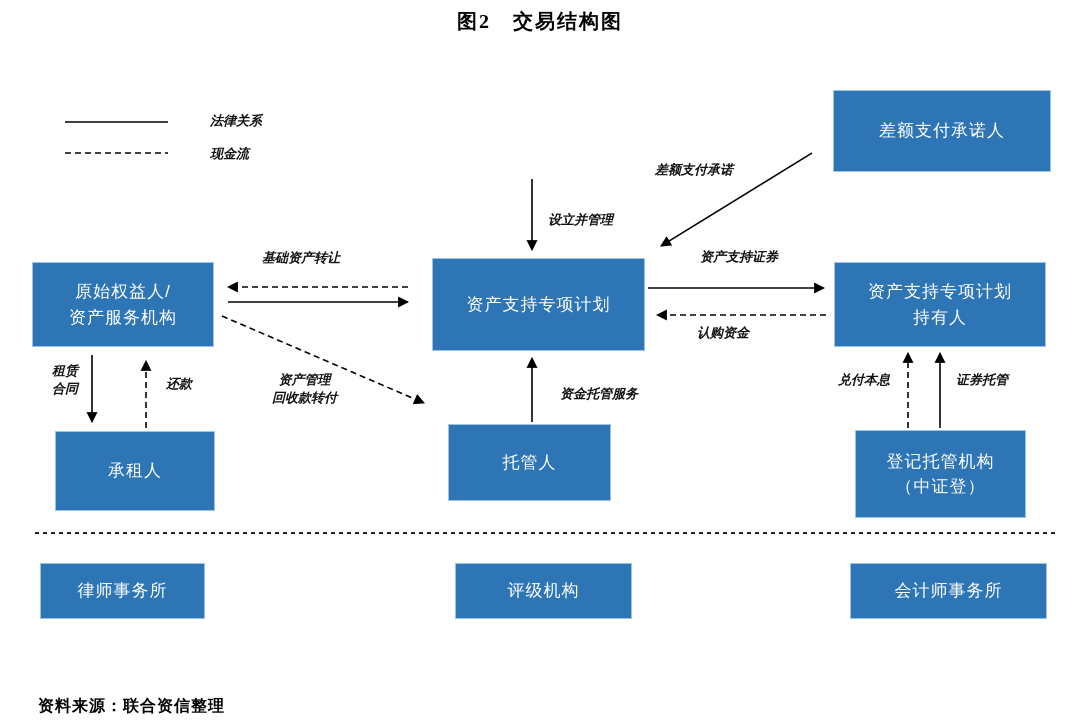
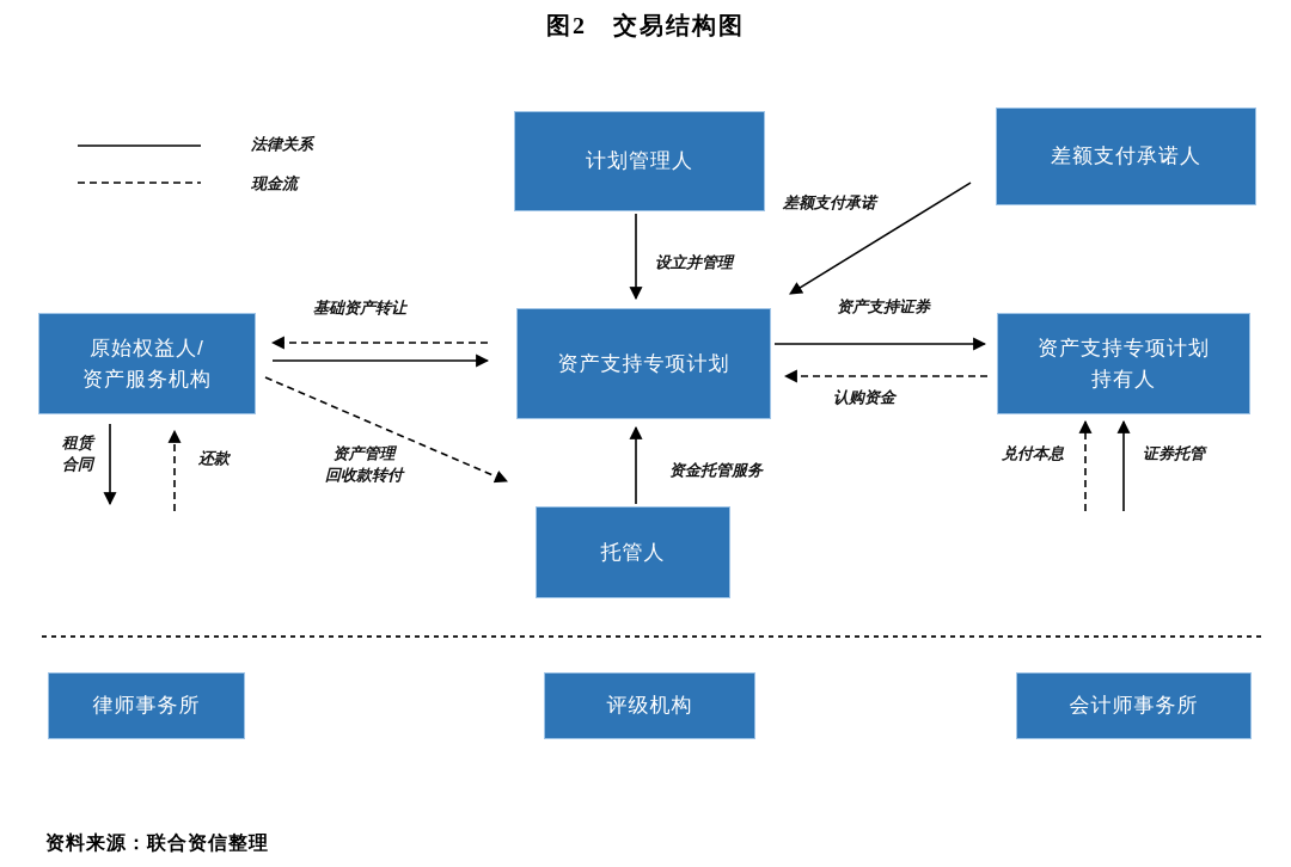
  图2 交易结构图
  法律关系
  现金流
+ 计划管理人
  差额支付承诺人
  原始权益人/
  资产服务机构
  资产支持专项计划
  资产支持专项计划
  持有人
- 承租人
  托管人
- 登记托管机构
- （中证登）
  律师事务所
  评级机构
  会计师事务所
  设立并管理
  差额支付承诺
  基础资产转让
  资产支持证券
  认购资金
  租赁
  合同
  还款
  资产管理
  回收款转付
  资金托管服务
  兑付本息
  证券托管
  资料来源：联合资信整理
